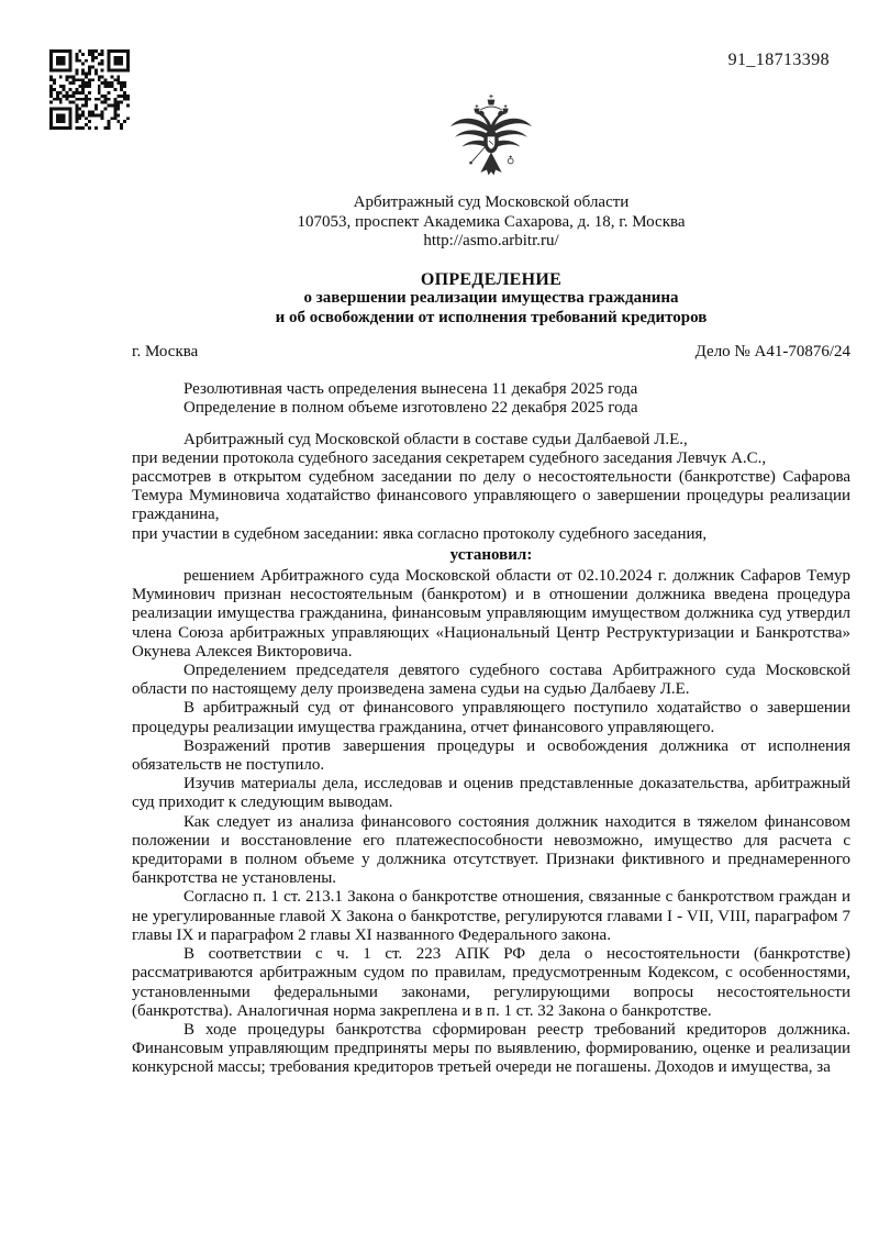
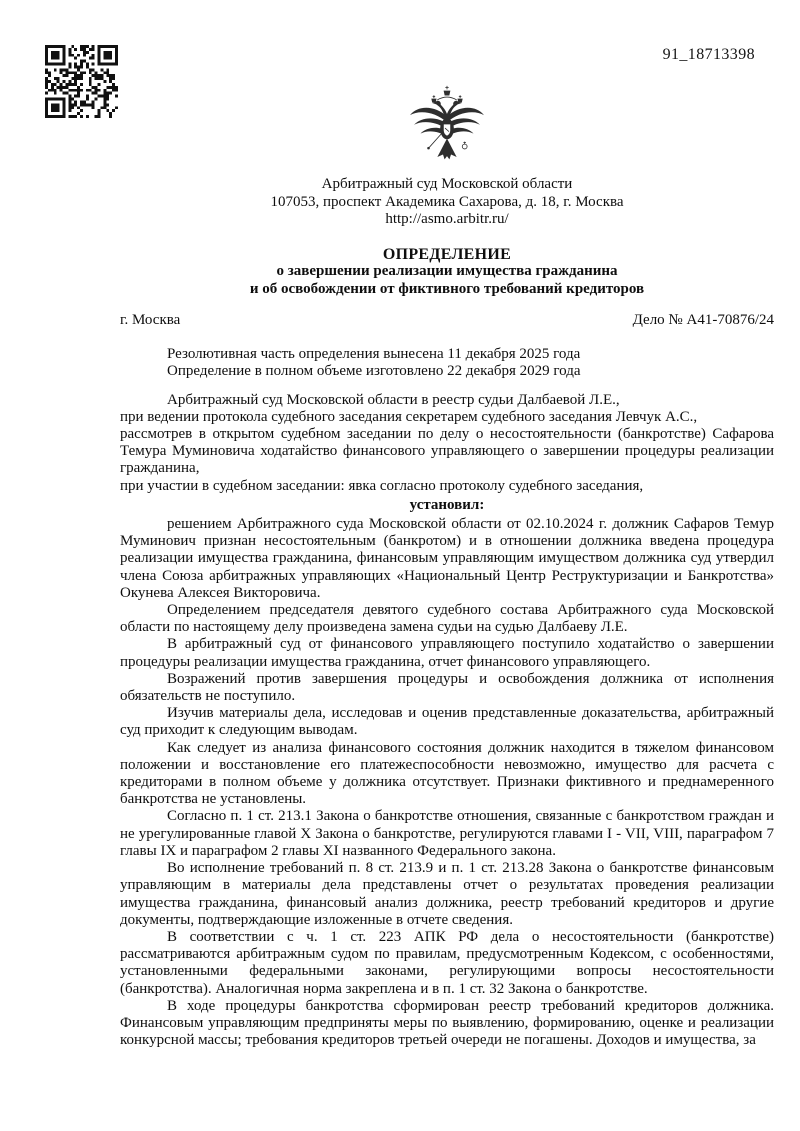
  91_18713398
  Арбитражный суд Московской области
  107053, проспект Академика Сахарова, д. 18, г. Москва
  http://asmo.arbitr.ru/
  ОПРЕДЕЛЕНИЕ
  о завершении реализации имущества гражданина
- и об освобождении от исполнения требований кредиторов
+ и об освобождении от фиктивного требований кредиторов
  г. Москва
  Дело № А41-70876/24
  Резолютивная часть определения вынесена 11 декабря 2025 года
- Определение в полном объеме изготовлено 22 декабря 2025 года
+ Определение в полном объеме изготовлено 22 декабря 2029 года
- Арбитражный суд Московской области в составе судьи Далбаевой Л.Е.,
+ Арбитражный суд Московской области в реестр судьи Далбаевой Л.Е.,
  при ведении протокола судебного заседания секретарем судебного заседания Левчук А.С.,
  рассмотрев в открытом судебном заседании по делу о несостоятельности (банкротстве) Сафарова Темура Муминовича ходатайство финансового управляющего о завершении процедуры реализации гражданина,
  при участии в судебном заседании: явка согласно протоколу судебного заседания,
  установил:
  решением Арбитражного суда Московской области от 02.10.2024 г. должник Сафаров Темур Муминович признан несостоятельным (банкротом) и в отношении должника введена процедура реализации имущества гражданина, финансовым управляющим имуществом должника суд утвердил члена Союза арбитражных управляющих «Национальный Центр Реструктуризации и Банкротства» Окунева Алексея Викторовича.
  Определением председателя девятого судебного состава Арбитражного суда Московской области по настоящему делу произведена замена судьи на судью Далбаеву Л.Е.
  В арбитражный суд от финансового управляющего поступило ходатайство о завершении процедуры реализации имущества гражданина, отчет финансового управляющего.
  Возражений против завершения процедуры и освобождения должника от исполнения обязательств не поступило.
  Изучив материалы дела, исследовав и оценив представленные доказательства, арбитражный суд приходит к следующим выводам.
  Как следует из анализа финансового состояния должник находится в тяжелом финансовом положении и восстановление его платежеспособности невозможно, имущество для расчета с кредиторами в полном объеме у должника отсутствует. Признаки фиктивного и преднамеренного банкротства не установлены.
  Согласно п. 1 ст. 213.1 Закона о банкротстве отношения, связанные с банкротством граждан и не урегулированные главой X Закона о банкротстве, регулируются главами I - VII, VIII, параграфом 7 главы IX и параграфом 2 главы XI названного Федерального закона.
+ Во исполнение требований п. 8 ст. 213.9 и п. 1 ст. 213.28 Закона о банкротстве финансовым управляющим в материалы дела представлены отчет о результатах проведения реализации имущества гражданина, финансовый анализ должника, реестр требований кредиторов и другие документы, подтверждающие изложенные в отчете сведения.
  В соответствии с ч. 1 ст. 223 АПК РФ дела о несостоятельности (банкротстве) рассматриваются арбитражным судом по правилам, предусмотренным Кодексом, с особенностями, установленными федеральными законами, регулирующими вопросы несостоятельности (банкротства). Аналогичная норма закреплена и в п. 1 ст. 32 Закона о банкротстве.
  В ходе процедуры банкротства сформирован реестр требований кредиторов должника. Финансовым управляющим предприняты меры по выявлению, формированию, оценке и реализации конкурсной массы; требования кредиторов третьей очереди не погашены. Доходов и имущества, за
